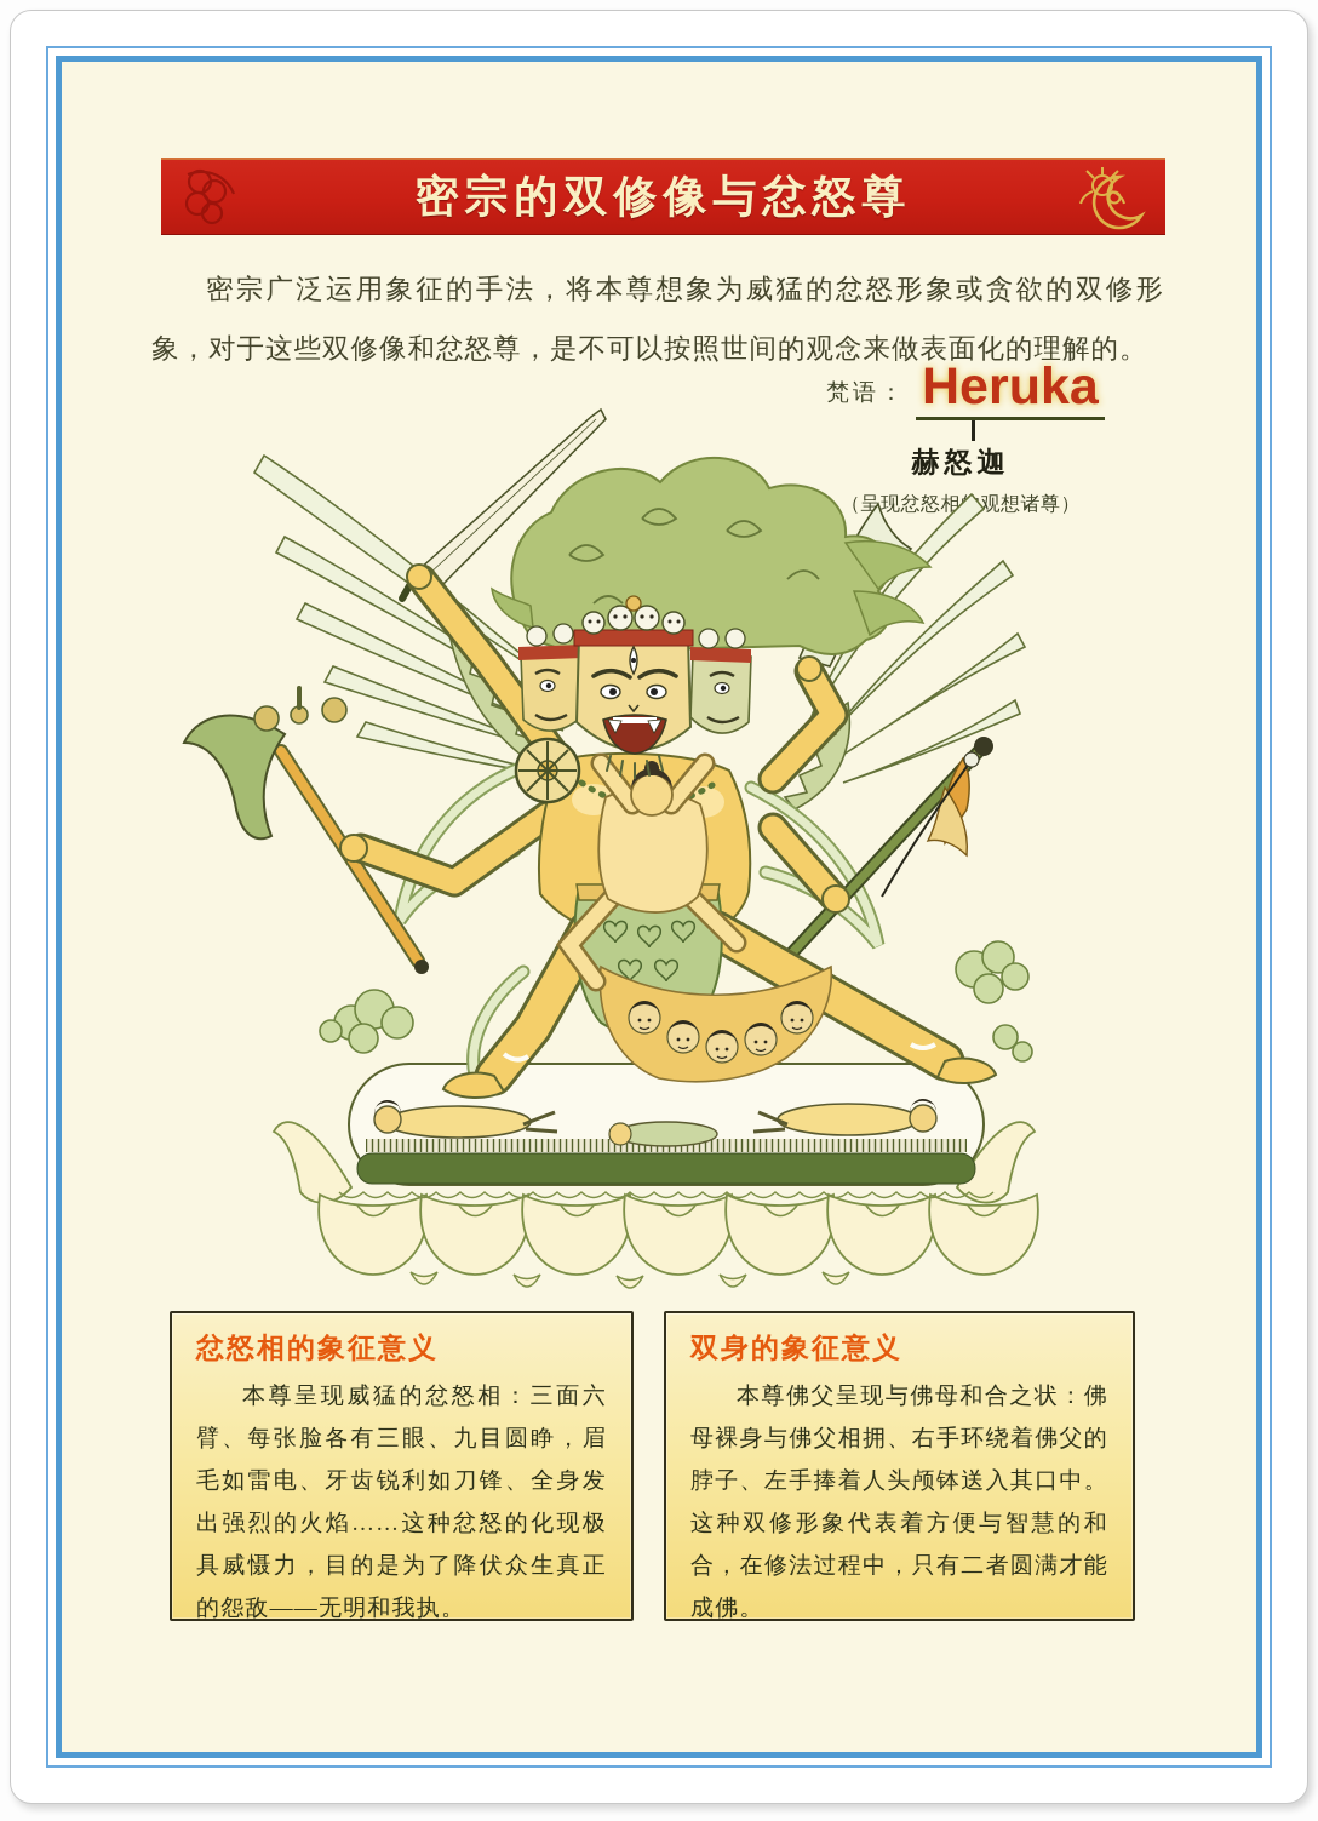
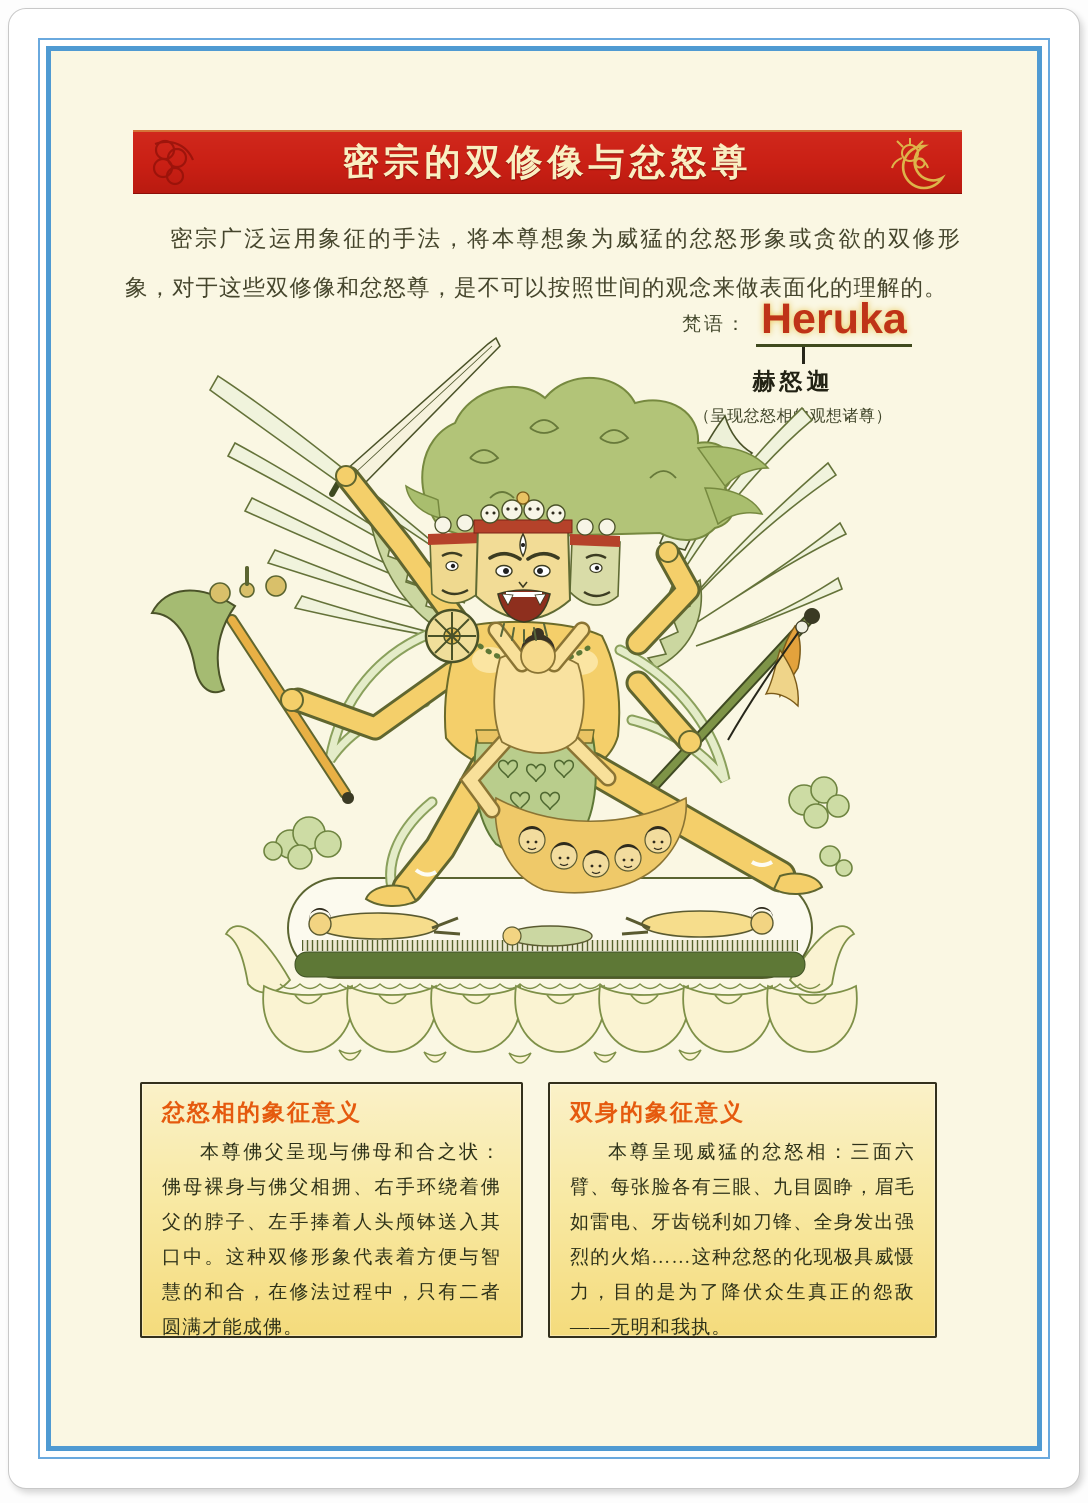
  密宗的双修像与忿怒尊
  密宗广泛运用象征的手法，将本尊想象为威猛的忿怒形象或贪欲的双修形象，对于这些双修像和忿怒尊，是不可以按照世间的观念来做表面化的理解的。
  梵语：
  Heruka
  赫怒迦
  （呈现忿怒相观想诸尊）
  忿怒相的象征意义
- 本尊呈现威猛的忿怒相：三面六臂、每张脸各有三眼、九目圆睁，眉毛如雷电、牙齿锐利如刀锋、全身发出强烈的火焰……这种忿怒的化现极具威慑力，目的是为了降伏众生真正的怨敌——无明和我执。
+ 本尊佛父呈现与佛母和合之状：佛母裸身与佛父相拥、右手环绕着佛父的脖子、左手捧着人头颅钵送入其口中。这种双修形象代表着方便与智慧的和合，在修法过程中，只有二者圆满才能成佛。
  双身的象征意义
- 本尊佛父呈现与佛母和合之状：佛母裸身与佛父相拥、右手环绕着佛父的脖子、左手捧着人头颅钵送入其口中。这种双修形象代表着方便与智慧的和合，在修法过程中，只有二者圆满才能成佛。
+ 本尊呈现威猛的忿怒相：三面六臂、每张脸各有三眼、九目圆睁，眉毛如雷电、牙齿锐利如刀锋、全身发出强烈的火焰……这种忿怒的化现极具威慑力，目的是为了降伏众生真正的怨敌——无明和我执。
